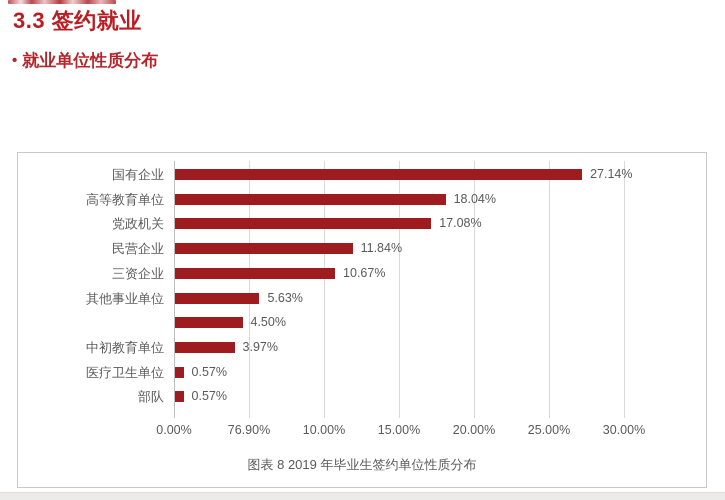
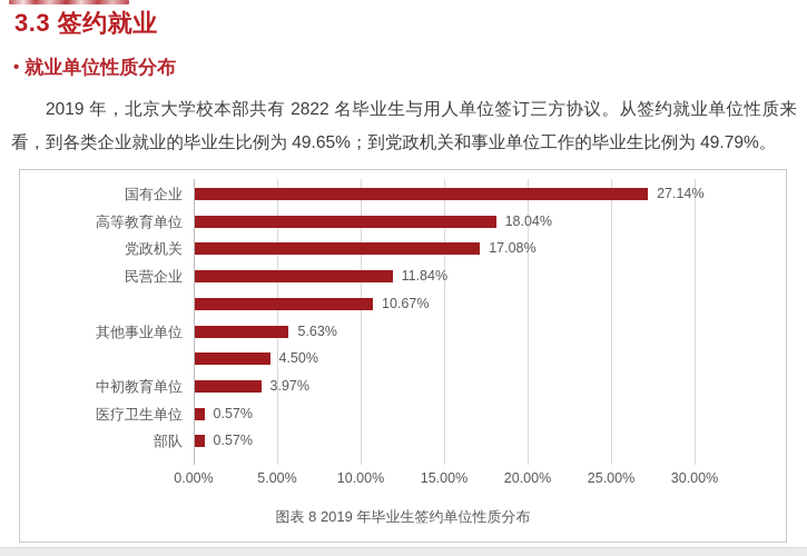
  3.3 签约就业
  • 就业单位性质分布
+ 2019 年，北京大学校本部共有 2822 名毕业生与用人单位签订三方协议。从签约就业单位性质来看，到各类企业就业的毕业生比例为 49.65%；到党政机关和事业单位工作的毕业生比例为 49.79%。
  0.00%
- 76.90%
+ 5.00%
  10.00%
  15.00%
  20.00%
  25.00%
  30.00%
  国有企业
  27.14%
  高等教育单位
  18.04%
  党政机关
  17.08%
  民营企业
  11.84%
- 三资企业
  10.67%
  其他事业单位
  5.63%
  4.50%
  中初教育单位
  3.97%
  医疗卫生单位
  0.57%
  部队
  0.57%
  图表 8 2019 年毕业生签约单位性质分布
